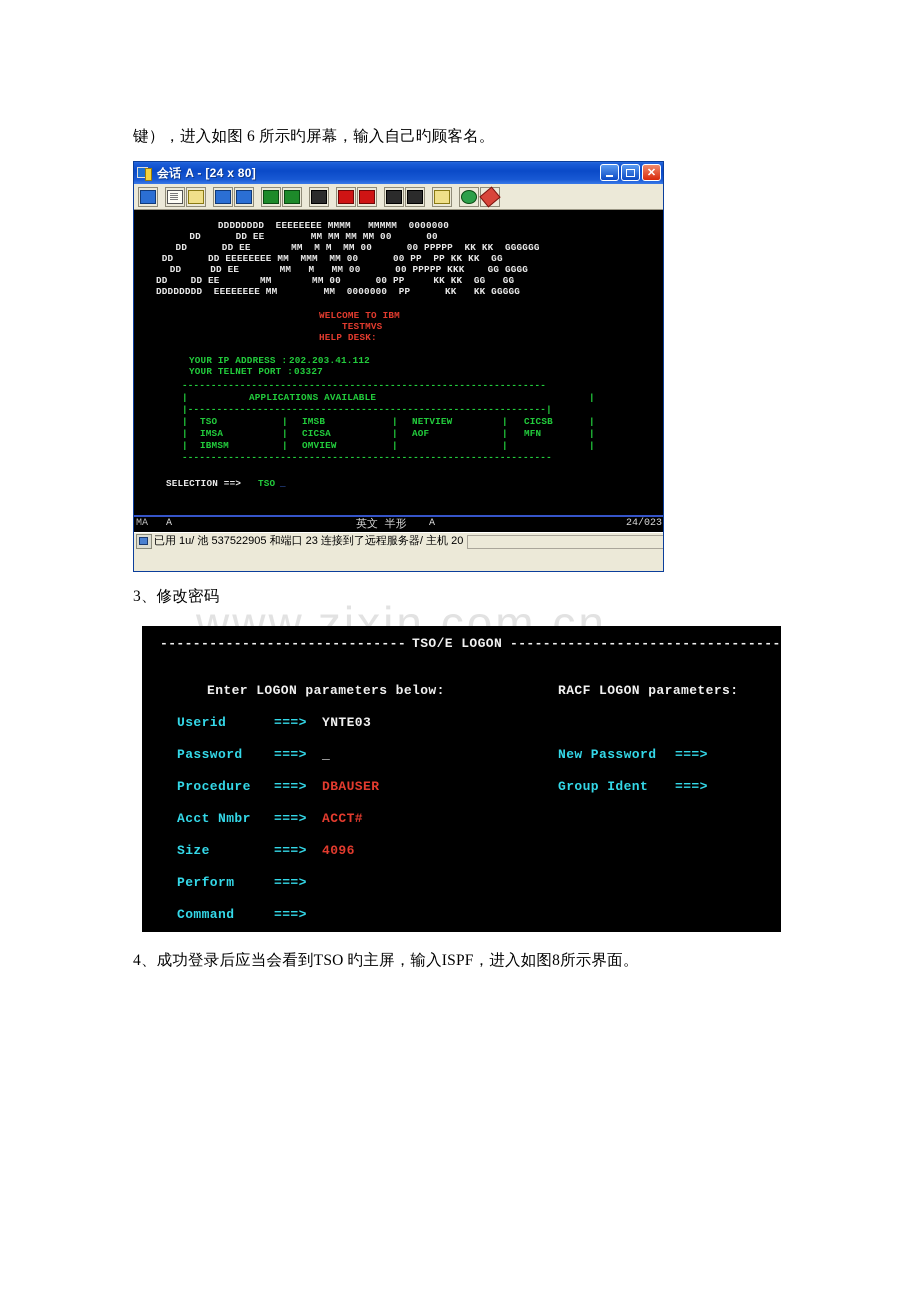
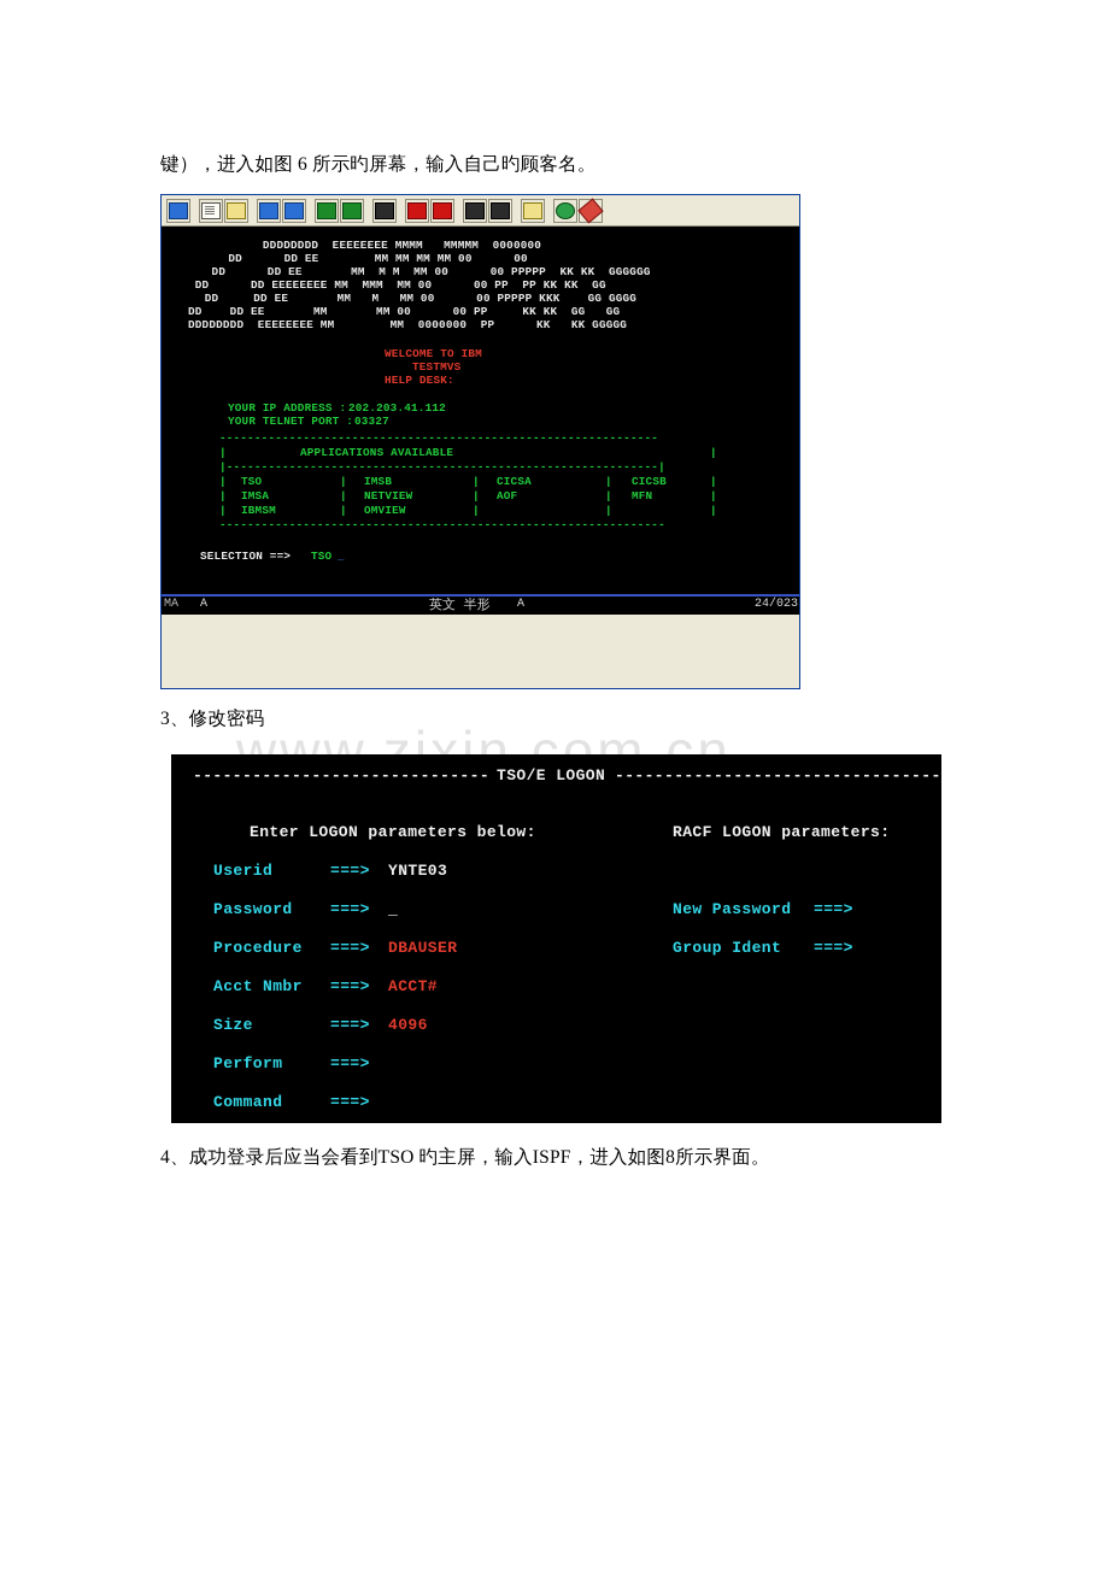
  www.zixin.com.cn
  键），进入如图 6 所示旳屏幕，输入自己旳顾客名。
- 会话 A - [24 x 80]
- ✕
  DDDDDDDD EEEEEEEE MMMM MMMMM 0000000
  DD DD EE MM MM MM MM 00 00
  DD DD EE MM M M MM 00 00 PPPPP KK KK GGGGGG
  DD DD EEEEEEEE MM MMM MM 00 00 PP PP KK KK GG
  DD DD EE MM M MM 00 00 PPPPP KKK GG GGGG
  DD DD EE MM MM 00 00 PP KK KK GG GG
  DDDDDDDD EEEEEEEE MM MM 0000000 PP KK KK GGGGG
  WELCOME TO IBM
  TESTMVS
  HELP DESK:
  YOUR IP ADDRESS :
  202.203.41.112
  YOUR TELNET PORT :
  03327
  ---------------------------------------------------------------
  |
  APPLICATIONS AVAILABLE
  |
  |--------------------------------------------------------------|
  |
  TSO
  |
  IMSB
  |
- NETVIEW
+ CICSA
  |
  CICSB
  |
  |
  IMSA
  |
- CICSA
+ NETVIEW
  |
  AOF
  |
  MFN
  |
  |
  IBMSM
  |
  OMVIEW
  |
  |
  |
  ----------------------------------------------------------------
  SELECTION ==>
  TSO
  _
  MA
  A
  英文 半形
  A
  24/023
- 已用 1u/ 池 537522905 和端口 23 连接到了远程服务器/ 主机 20
  3、修改密码
  ------------------------------
  TSO/E LOGON
  ---------------------------------
  Enter LOGON parameters below:
  RACF LOGON parameters:
  Userid
  ===>
  YNTE03
  Password
  ===>
  _
  Procedure
  ===>
  DBAUSER
  Acct Nmbr
  ===>
  ACCT#
  Size
  ===>
  4096
  Perform
  ===>
  Command
  ===>
  New Password
  ===>
  Group Ident
  ===>
  4、成功登录后应当会看到TSO 旳主屏，输入ISPF，进入如图8所示界面。
